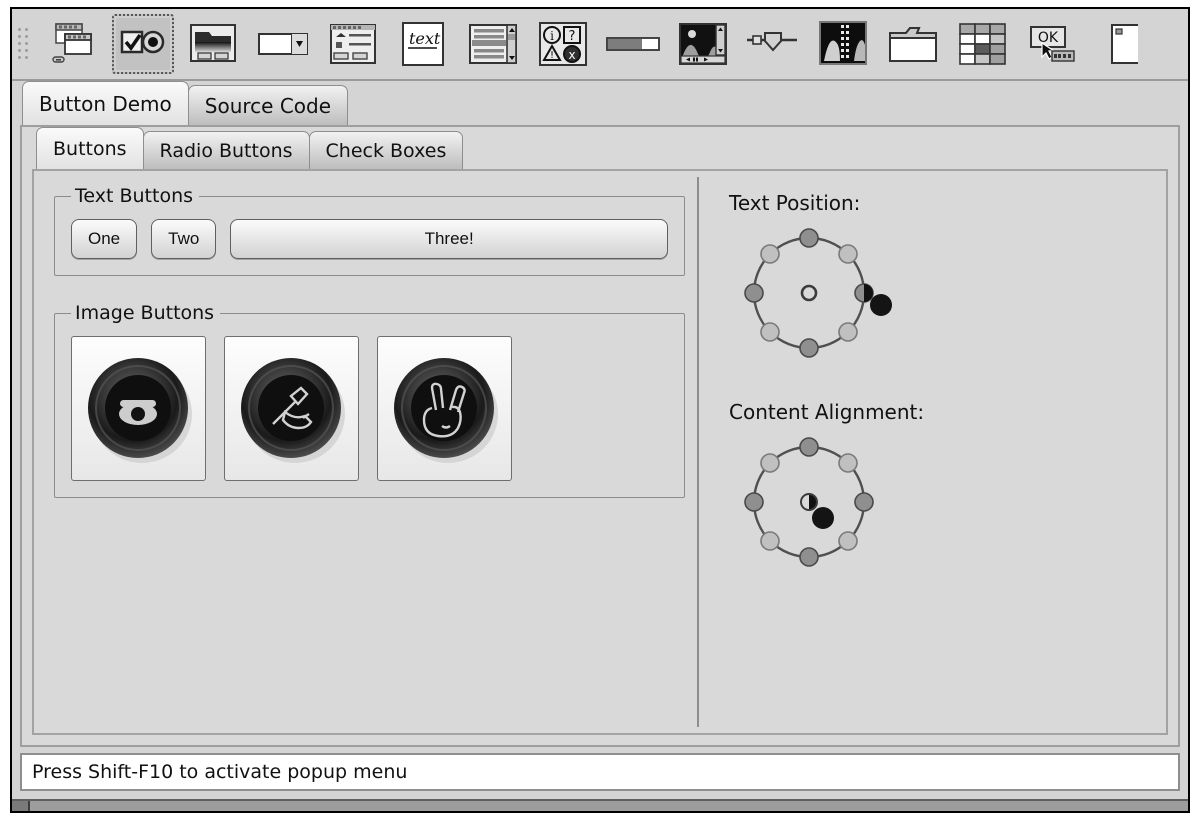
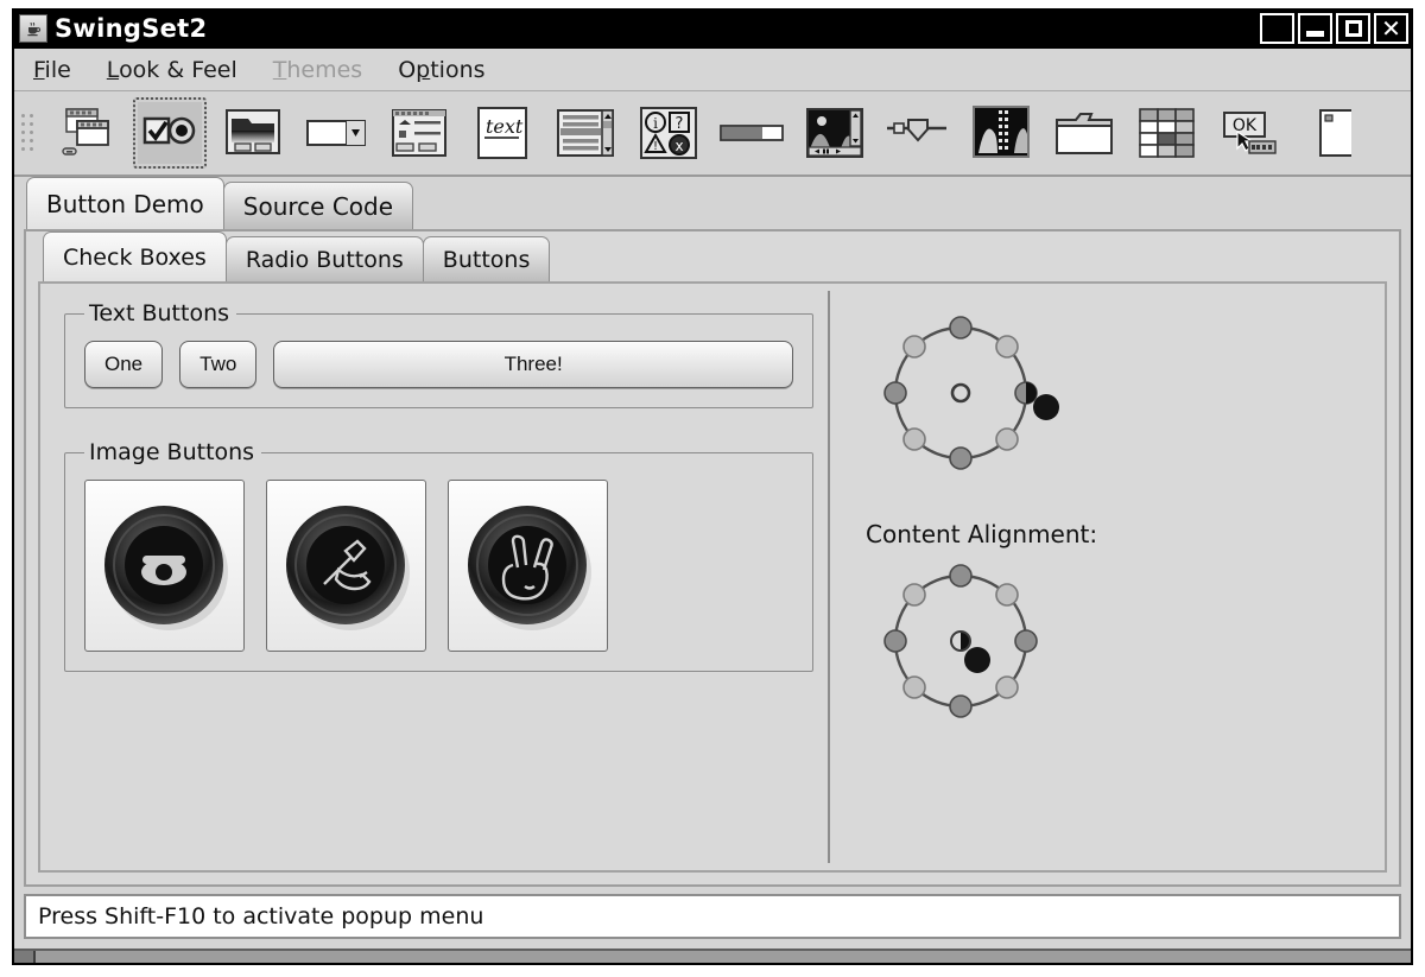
+ SwingSet2
+ ✕
+ File
+ Look & Feel
+ Themes
+ Options
  text
  i
  ?
  !
  x
  OK
  Button Demo
  Source Code
- Buttons
+ Check Boxes
  Radio Buttons
- Check Boxes
+ Buttons
  Text Buttons
  One
  Two
  Three!
  Image Buttons
- Text Position:
  Content Alignment:
  Press Shift-F10 to activate popup menu
